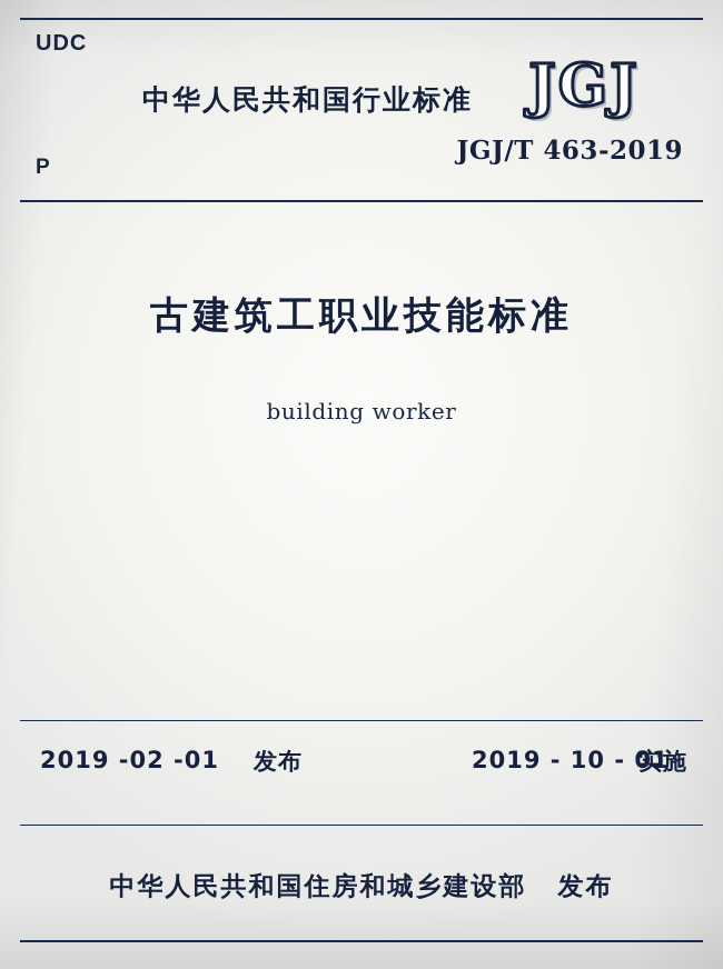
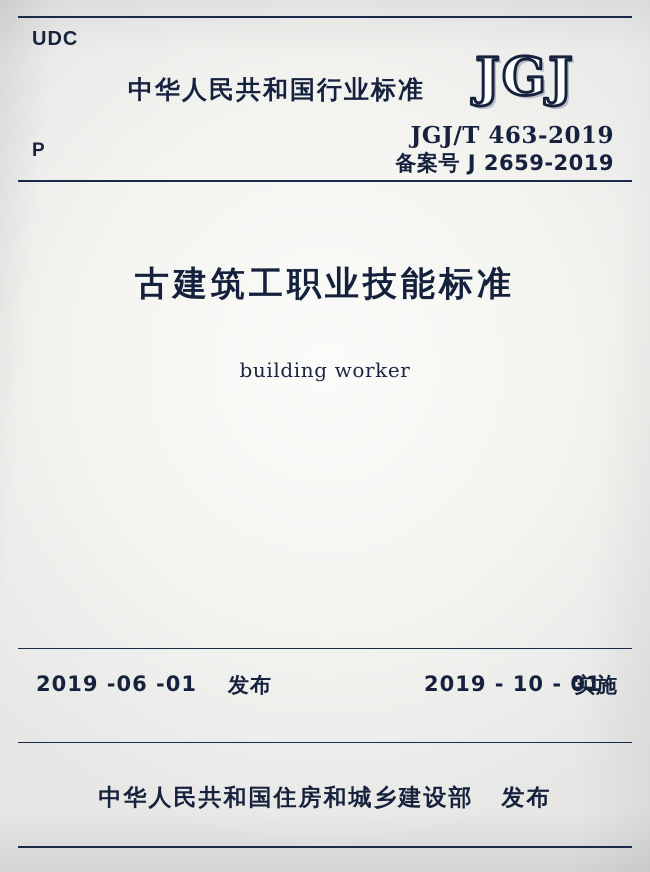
  UDC
  P
  中华人民共和国行业标准
  JGJ/T 463-2019
+ 备案号 J 2659-2019
  古建筑工职业技能标准
  building worker
- 2019 -02 -01
+ 2019 -06 -01
  发布
  2019 - 10 - 01
  实施
  中华人民共和国住房和城乡建设部 发布
